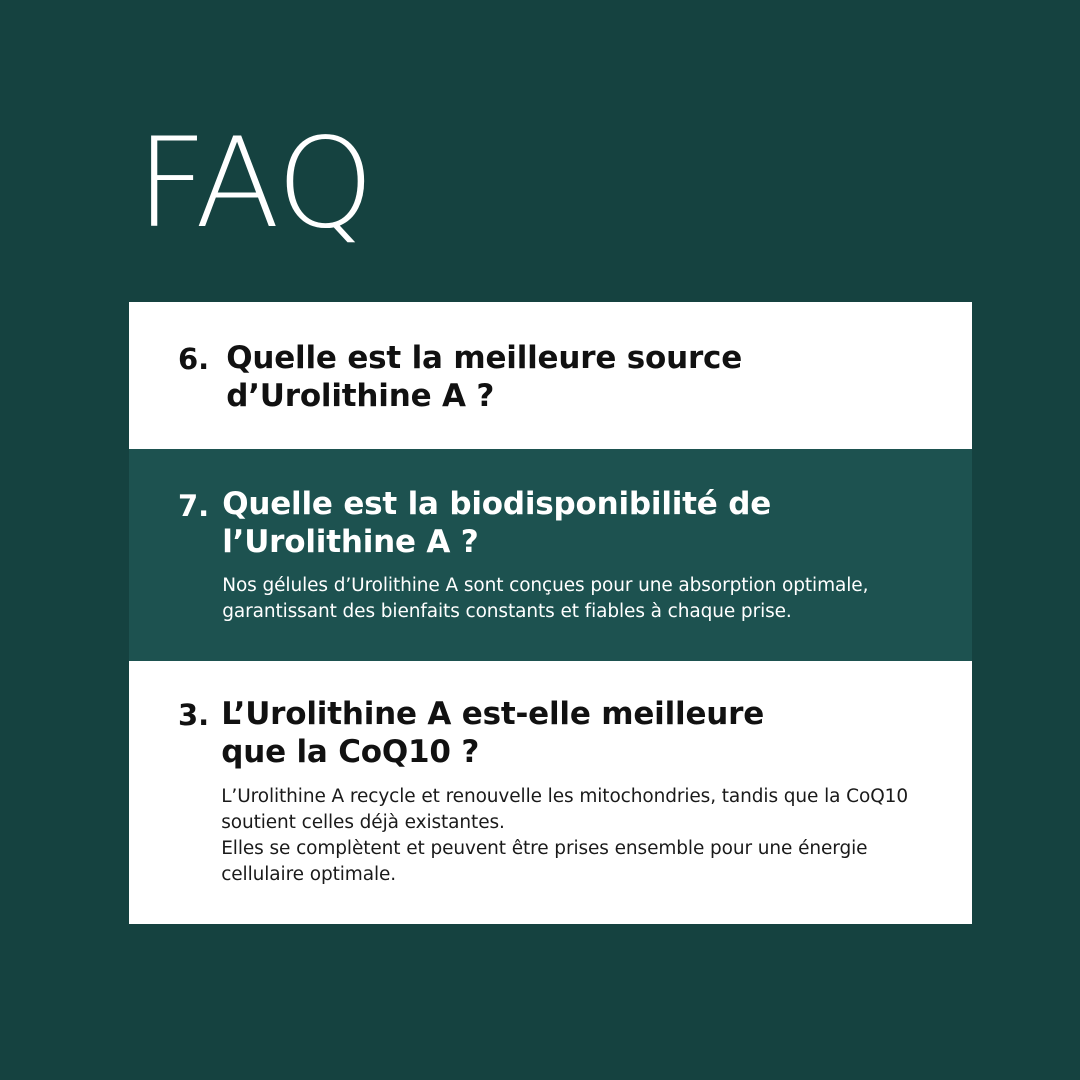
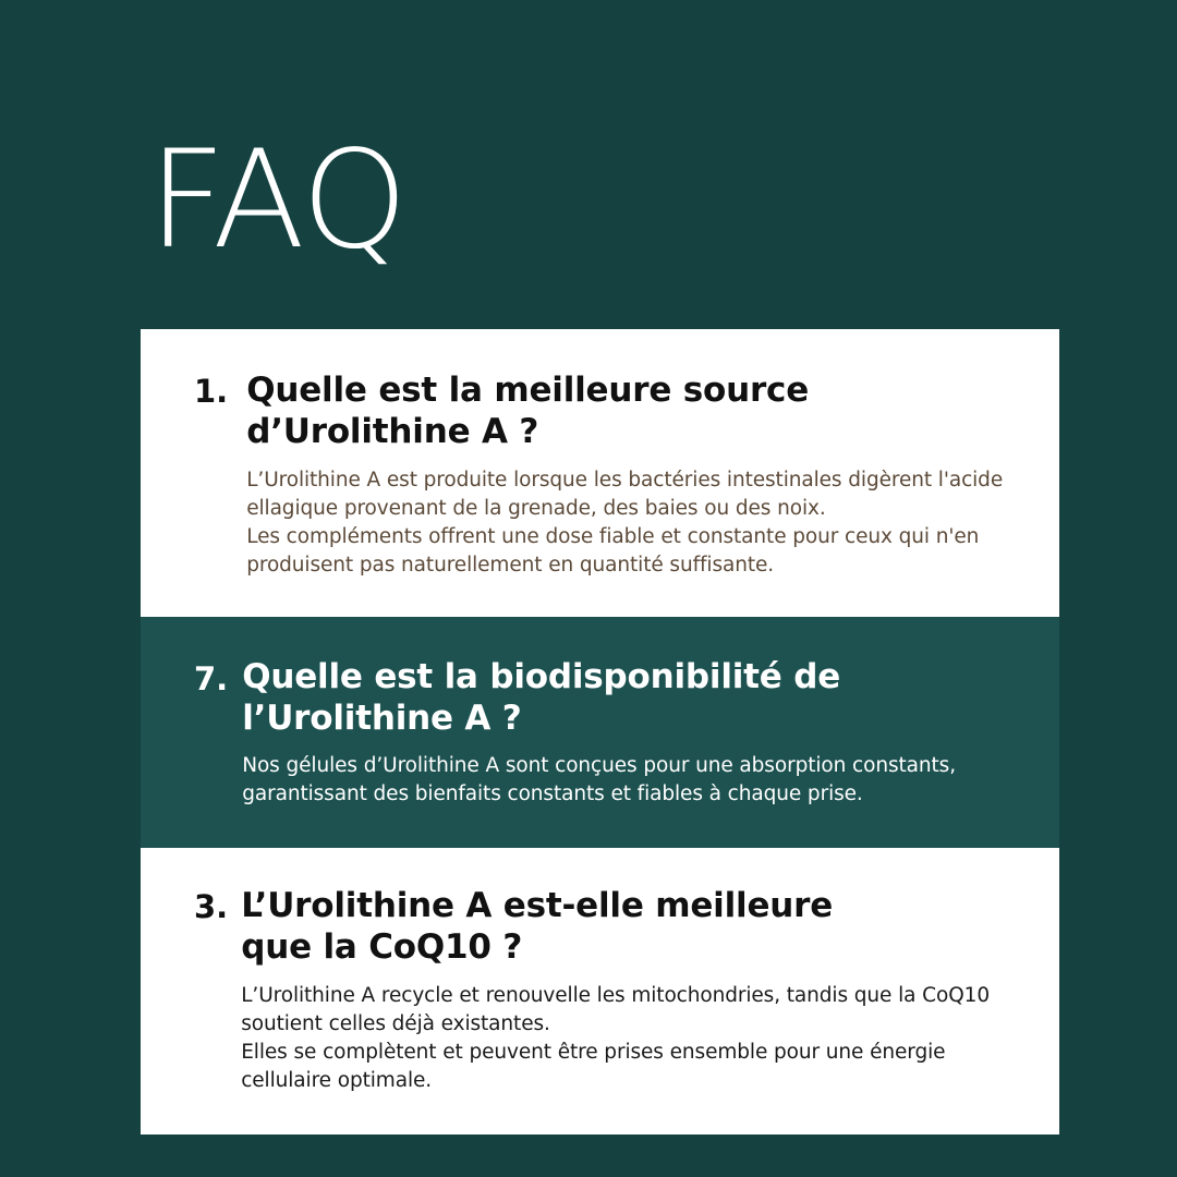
  FAQ
- 6.
+ 1.
  Quelle est la meilleure source
  d’Urolithine A ?
+ L’Urolithine A est produite lorsque les bactéries intestinales digèrent l'acide ellagique provenant de la grenade, des baies ou des noix.
+ Les compléments offrent une dose fiable et constante pour ceux qui n'en produisent pas naturellement en quantité suffisante.
  7.
  Quelle est la biodisponibilité de
  l’Urolithine A ?
- Nos gélules d’Urolithine A sont conçues pour une absorption optimale, garantissant des bienfaits constants et fiables à chaque prise.
+ Nos gélules d’Urolithine A sont conçues pour une absorption constants, garantissant des bienfaits constants et fiables à chaque prise.
  3.
  L’Urolithine A est-elle meilleure
  que la CoQ10 ?
  L’Urolithine A recycle et renouvelle les mitochondries, tandis que la CoQ10 soutient celles déjà existantes.
  Elles se complètent et peuvent être prises ensemble pour une énergie cellulaire optimale.
